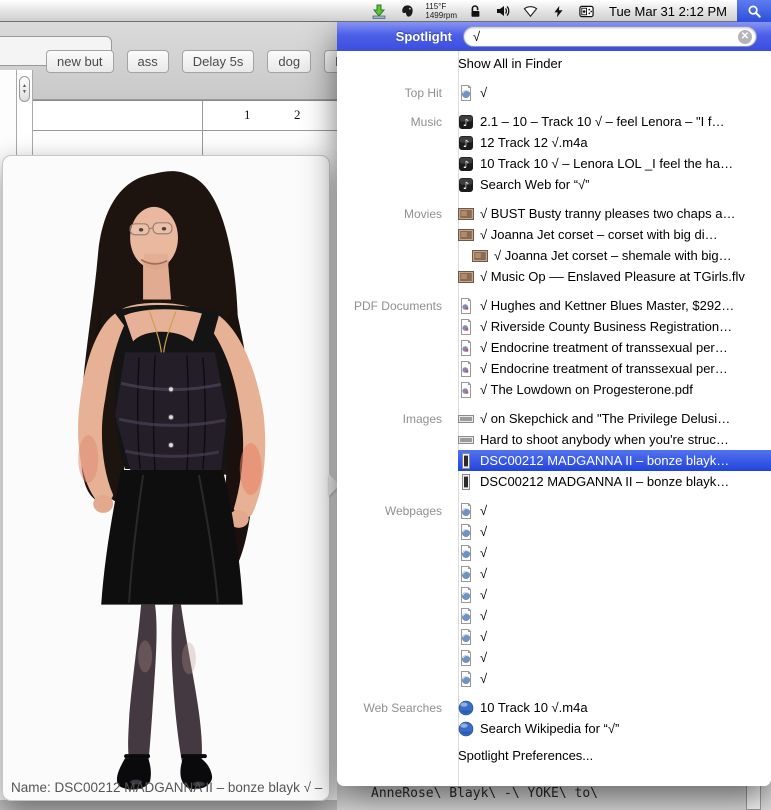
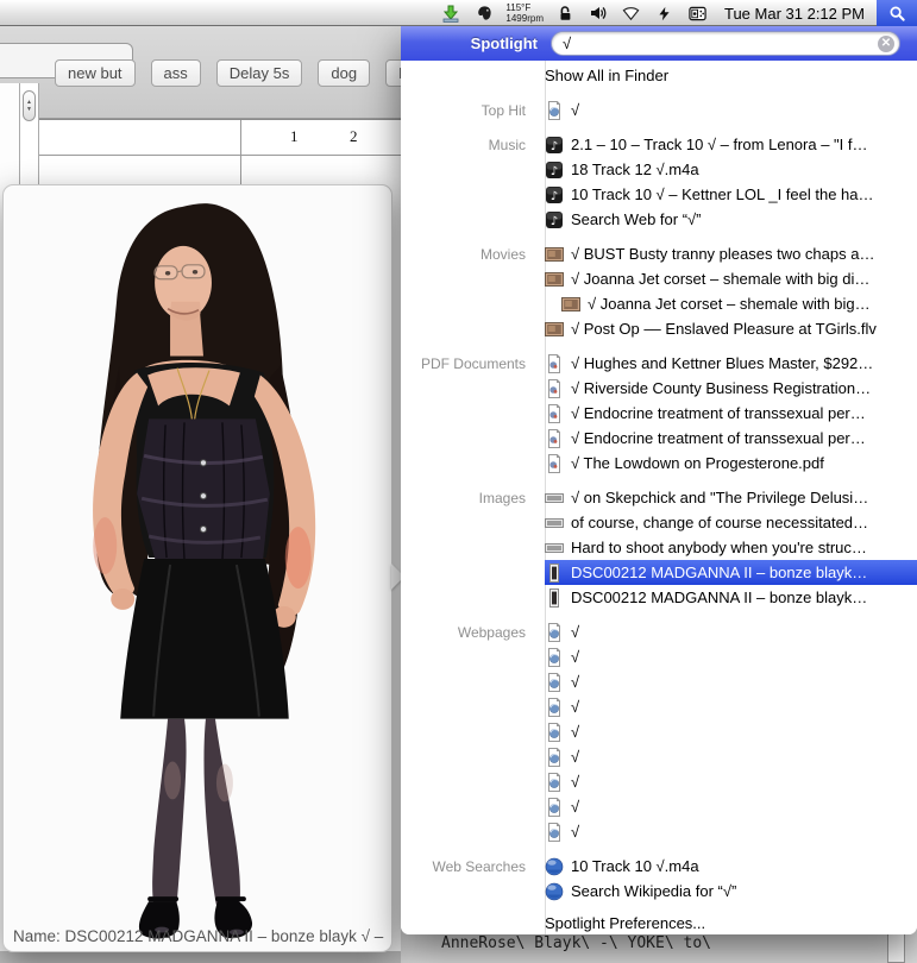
  new but
  ass
  Delay 5s
  dog
  1
  2
  AnneRose\ Blayk\ -\ YOKE\ to\
  Name: DSC00212 MADGANNA II – bonze blayk √ –
  Spotlight
  √
  ✕
  Show All in Finder
  Top Hit
  √
  Music
  ♪
- 2.1 – 10 – Track 10 √ – feel Lenora – "I f…
+ 2.1 – 10 – Track 10 √ – from Lenora – "I f…
  ♪
- 12 Track 12 √.m4a
+ 18 Track 12 √.m4a
  ♪
- 10 Track 10 √ – Lenora LOL _I feel the ha…
+ 10 Track 10 √ – Kettner LOL _I feel the ha…
  ♪
  Search Web for “√”
  Movies
  √ BUST Busty tranny pleases two chaps a…
- √ Joanna Jet corset – corset with big di…
+ √ Joanna Jet corset – shemale with big di…
  √ Joanna Jet corset – shemale with big…
- √ Music Op –– Enslaved Pleasure at TGirls.flv
+ √ Post Op –– Enslaved Pleasure at TGirls.flv
  PDF Documents
  √ Hughes and Kettner Blues Master, $292…
  √ Riverside County Business Registration…
  √ Endocrine treatment of transsexual per…
  √ Endocrine treatment of transsexual per…
  √ The Lowdown on Progesterone.pdf
  Images
  √ on Skepchick and "The Privilege Delusi…
+ of course, change of course necessitated…
  Hard to shoot anybody when you're struc…
  DSC00212 MADGANNA II – bonze blayk…
  DSC00212 MADGANNA II – bonze blayk…
  Webpages
  √
  √
  √
  √
  √
  √
  √
  √
  √
  Web Searches
  10 Track 10 √.m4a
  Search Wikipedia for “√”
  Spotlight Preferences...
  115°F
  1499rpm
  Tue Mar 31 2:12 PM
